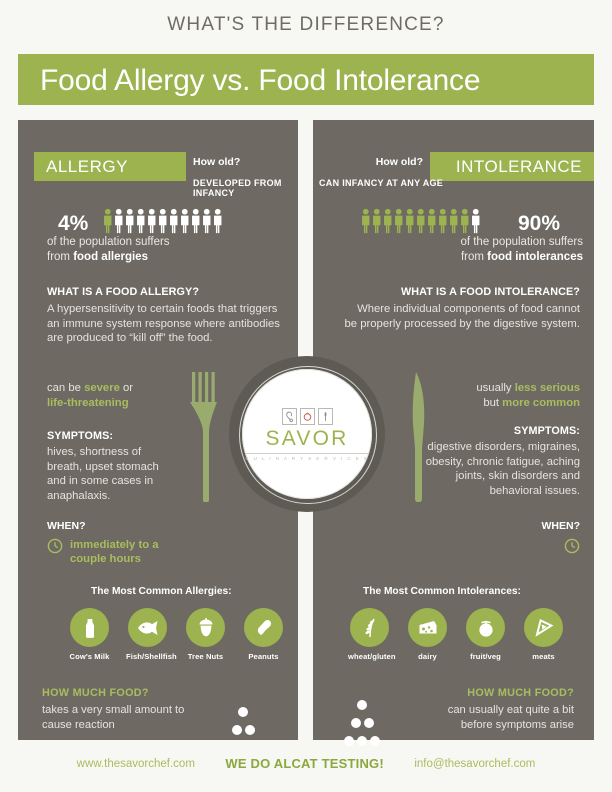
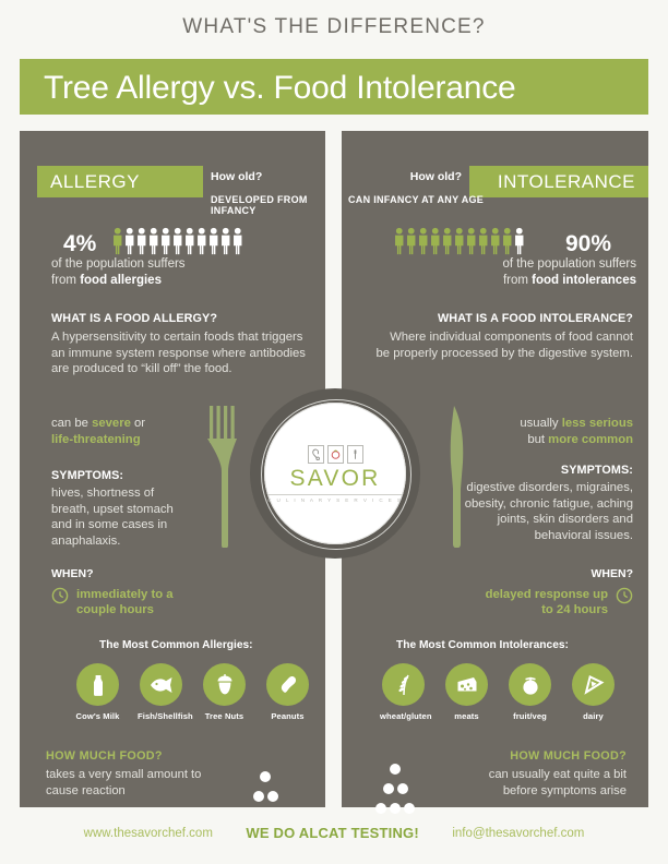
  WHAT'S THE DIFFERENCE?
- Food Allergy vs. Food Intolerance
+ Tree Allergy vs. Food Intolerance
  ALLERGY
  How old?
  DEVELOPED FROM INFANCY
  4%
  of the population suffers
  from food allergies
  WHAT IS A FOOD ALLERGY?
  A hypersensitivity to certain foods that triggers an immune system response where antibodies are produced to “kill off” the food.
  can be severe or
  life-threatening
  SYMPTOMS:
  hives, shortness of breath, upset stomach and in some cases in anaphalaxis.
  WHEN?
  immediately to a
  couple hours
  The Most Common Allergies:
  Cow's Milk
  Fish/Shellfish
  Tree Nuts
  Peanuts
  HOW MUCH FOOD?
  takes a very small amount to
  cause reaction
  INTOLERANCE
  How old?
  CAN INFANCY AT ANY AGE
  90%
  of the population suffers
  from food intolerances
  WHAT IS A FOOD INTOLERANCE?
  Where individual components of food cannot be properly processed by the digestive system.
  usually less serious
  but more common
  SYMPTOMS:
  digestive disorders, migraines, obesity, chronic fatigue, aching joints, skin disorders and behavioral issues.
  WHEN?
+ delayed response up
+ to 24 hours
  The Most Common Intolerances:
  wheat/gluten
- dairy
+ meats
  fruit/veg
- meats
+ dairy
  HOW MUCH FOOD?
  can usually eat quite a bit
  before symptoms arise
  SAVOR
  www.thesavorchef.com WE DO ALCAT TESTING! info@thesavorchef.com
